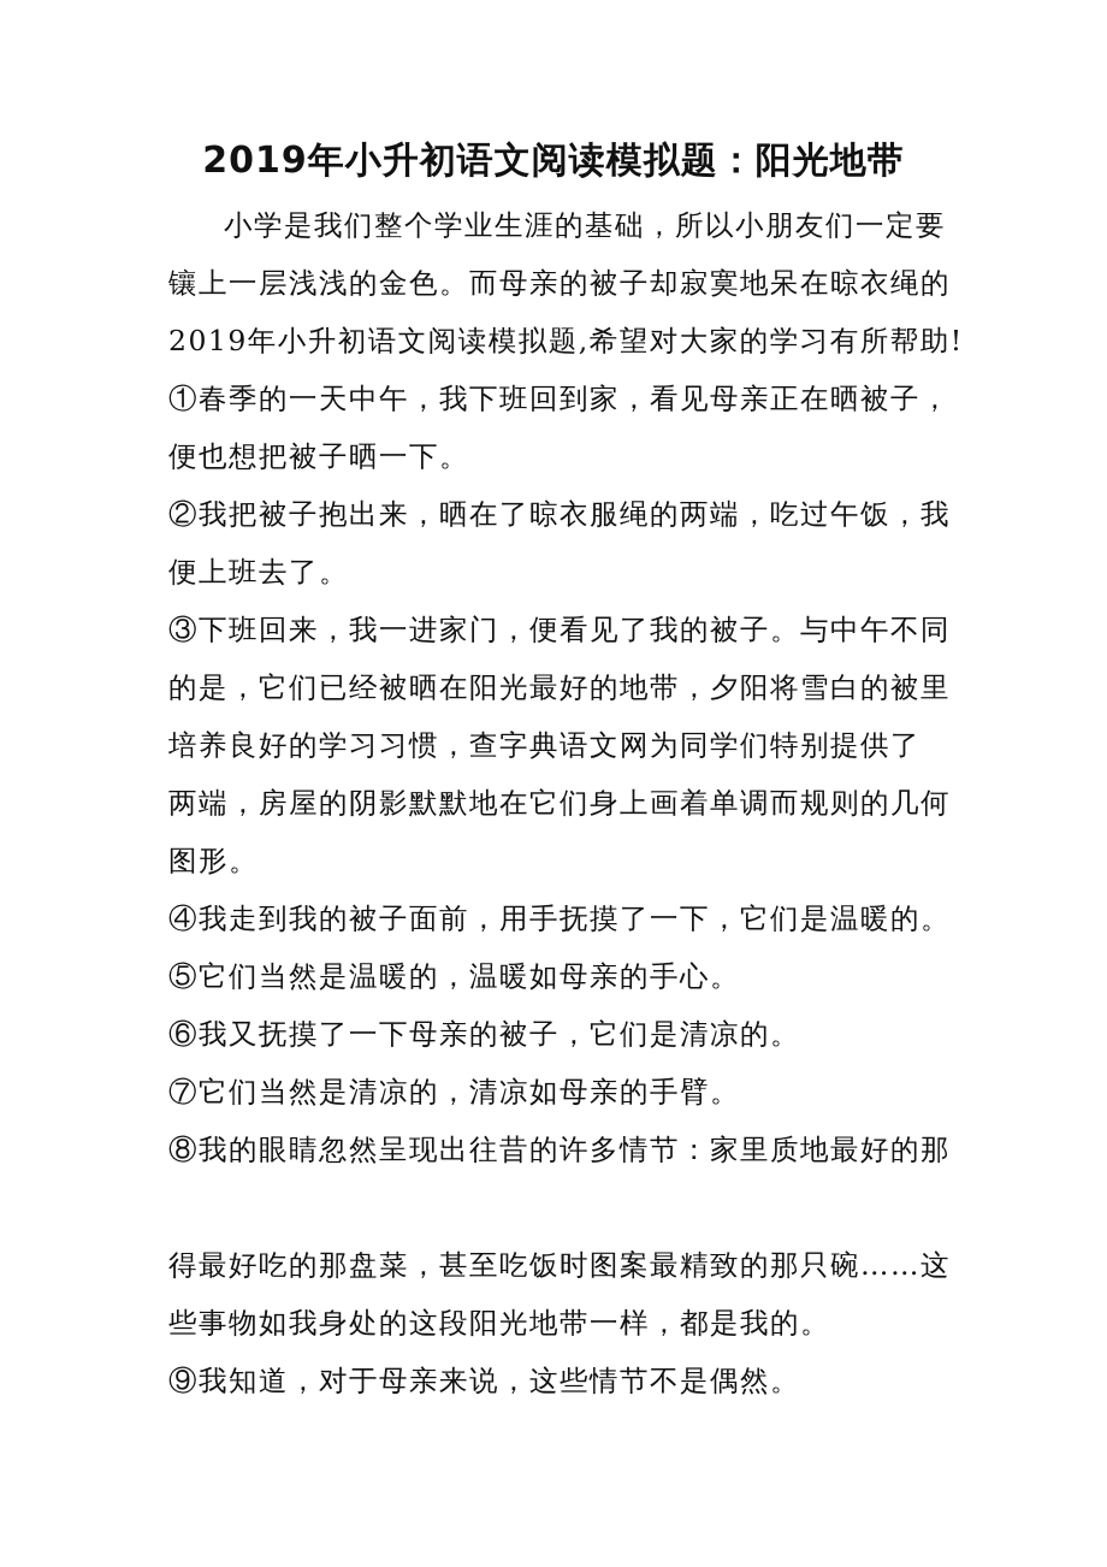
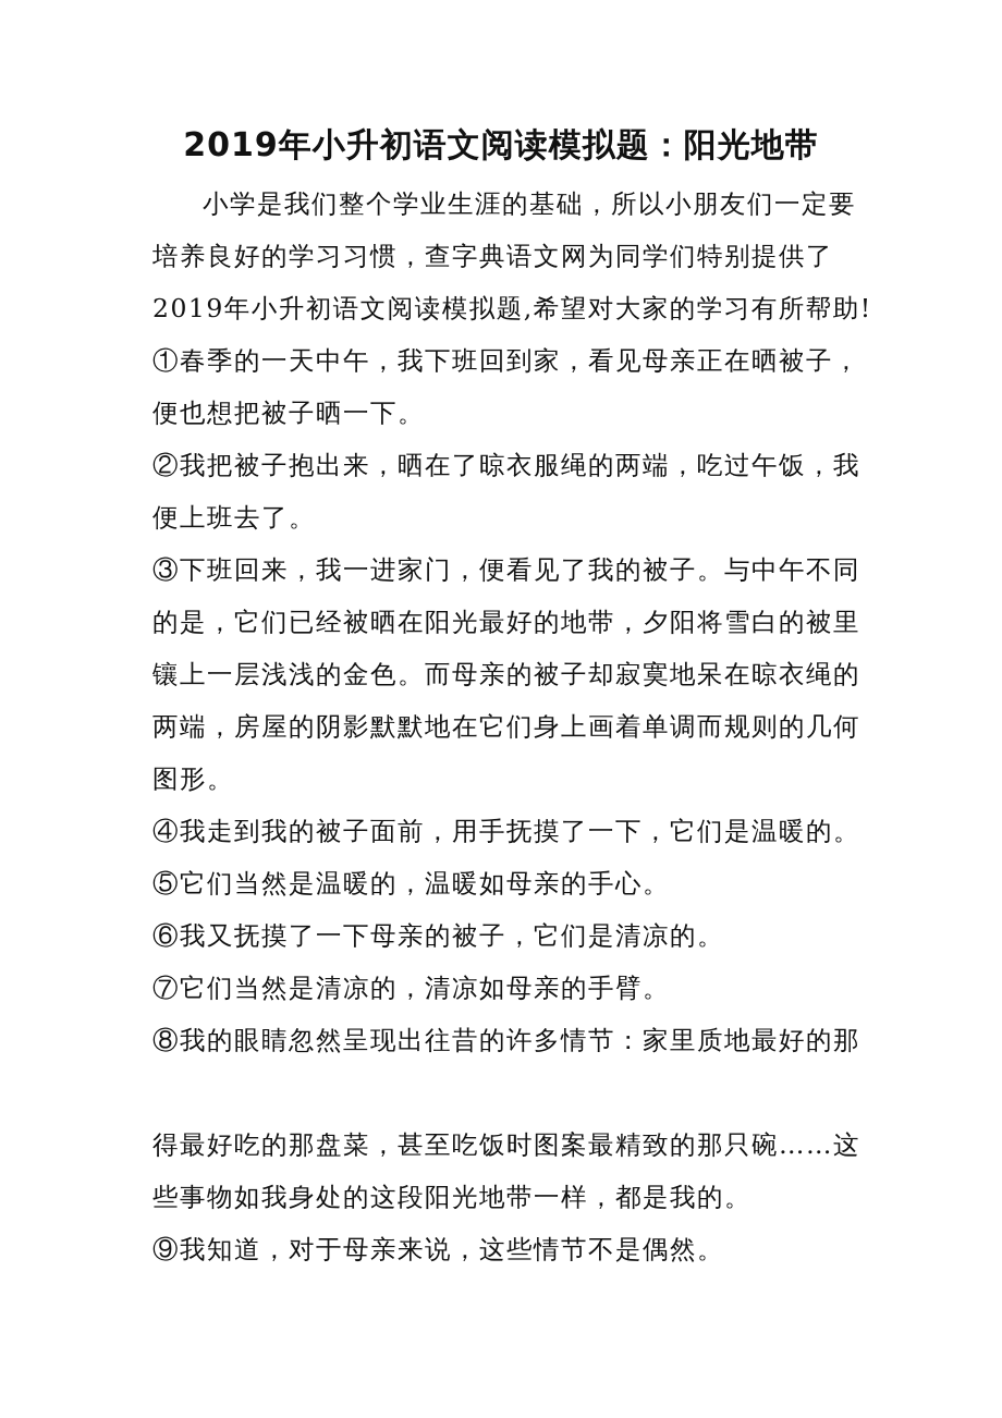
  2019年小升初语文阅读模拟题：阳光地带
  小学是我们整个学业生涯的基础，所以小朋友们一定要
- 镶上一层浅浅的金色。而母亲的被子却寂寞地呆在晾衣绳的
+ 培养良好的学习习惯，查字典语文网为同学们特别提供了
  2019年小升初语文阅读模拟题,希望对大家的学习有所帮助!
  ①春季的一天中午，我下班回到家，看见母亲正在晒被子，
  便也想把被子晒一下。
  ②我把被子抱出来，晒在了晾衣服绳的两端，吃过午饭，我
  便上班去了。
  ③下班回来，我一进家门，便看见了我的被子。与中午不同
  的是，它们已经被晒在阳光最好的地带，夕阳将雪白的被里
- 培养良好的学习习惯，查字典语文网为同学们特别提供了
+ 镶上一层浅浅的金色。而母亲的被子却寂寞地呆在晾衣绳的
  两端，房屋的阴影默默地在它们身上画着单调而规则的几何
  图形。
  ④我走到我的被子面前，用手抚摸了一下，它们是温暖的。
  ⑤它们当然是温暖的，温暖如母亲的手心。
  ⑥我又抚摸了一下母亲的被子，它们是清凉的。
  ⑦它们当然是清凉的，清凉如母亲的手臂。
  ⑧我的眼睛忽然呈现出往昔的许多情节：家里质地最好的那
  得最好吃的那盘菜，甚至吃饭时图案最精致的那只碗……这
  些事物如我身处的这段阳光地带一样，都是我的。
  ⑨我知道，对于母亲来说，这些情节不是偶然。
